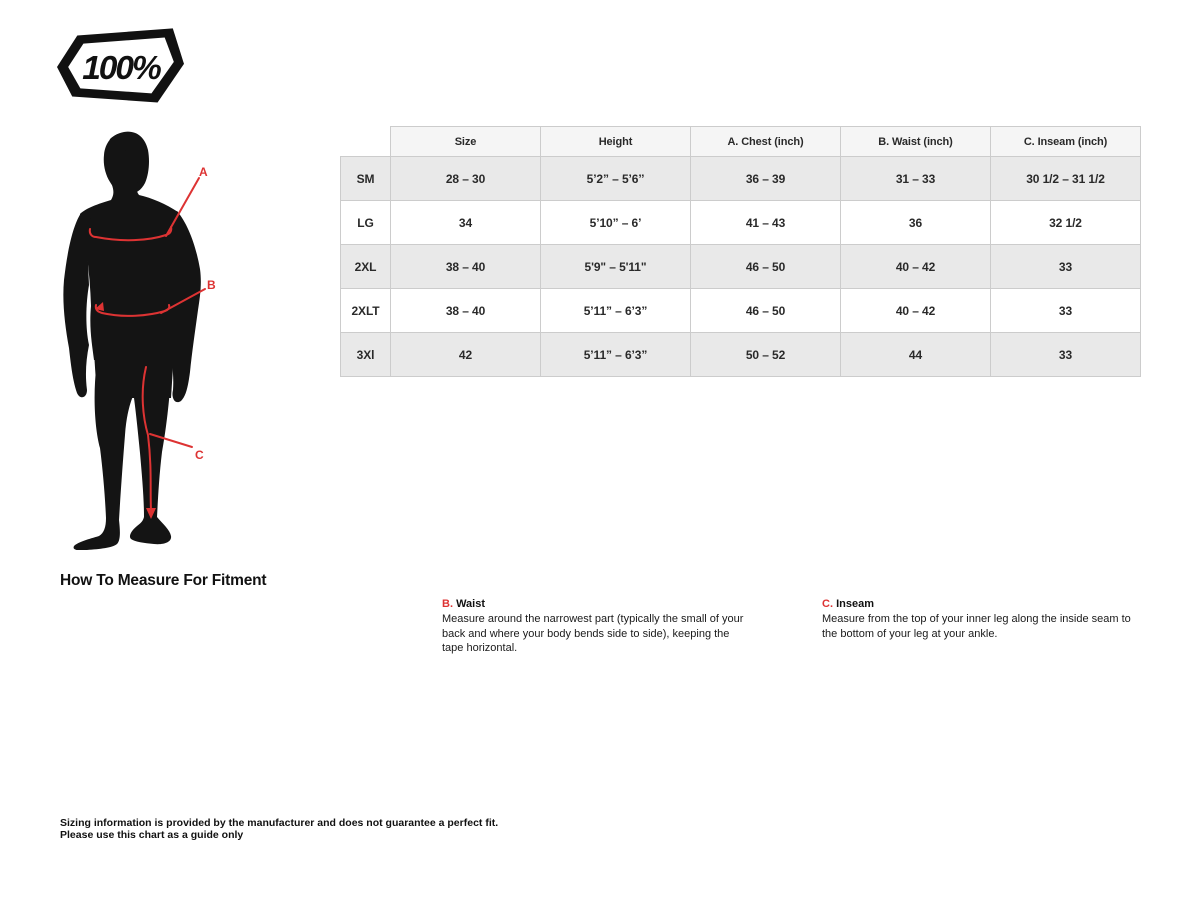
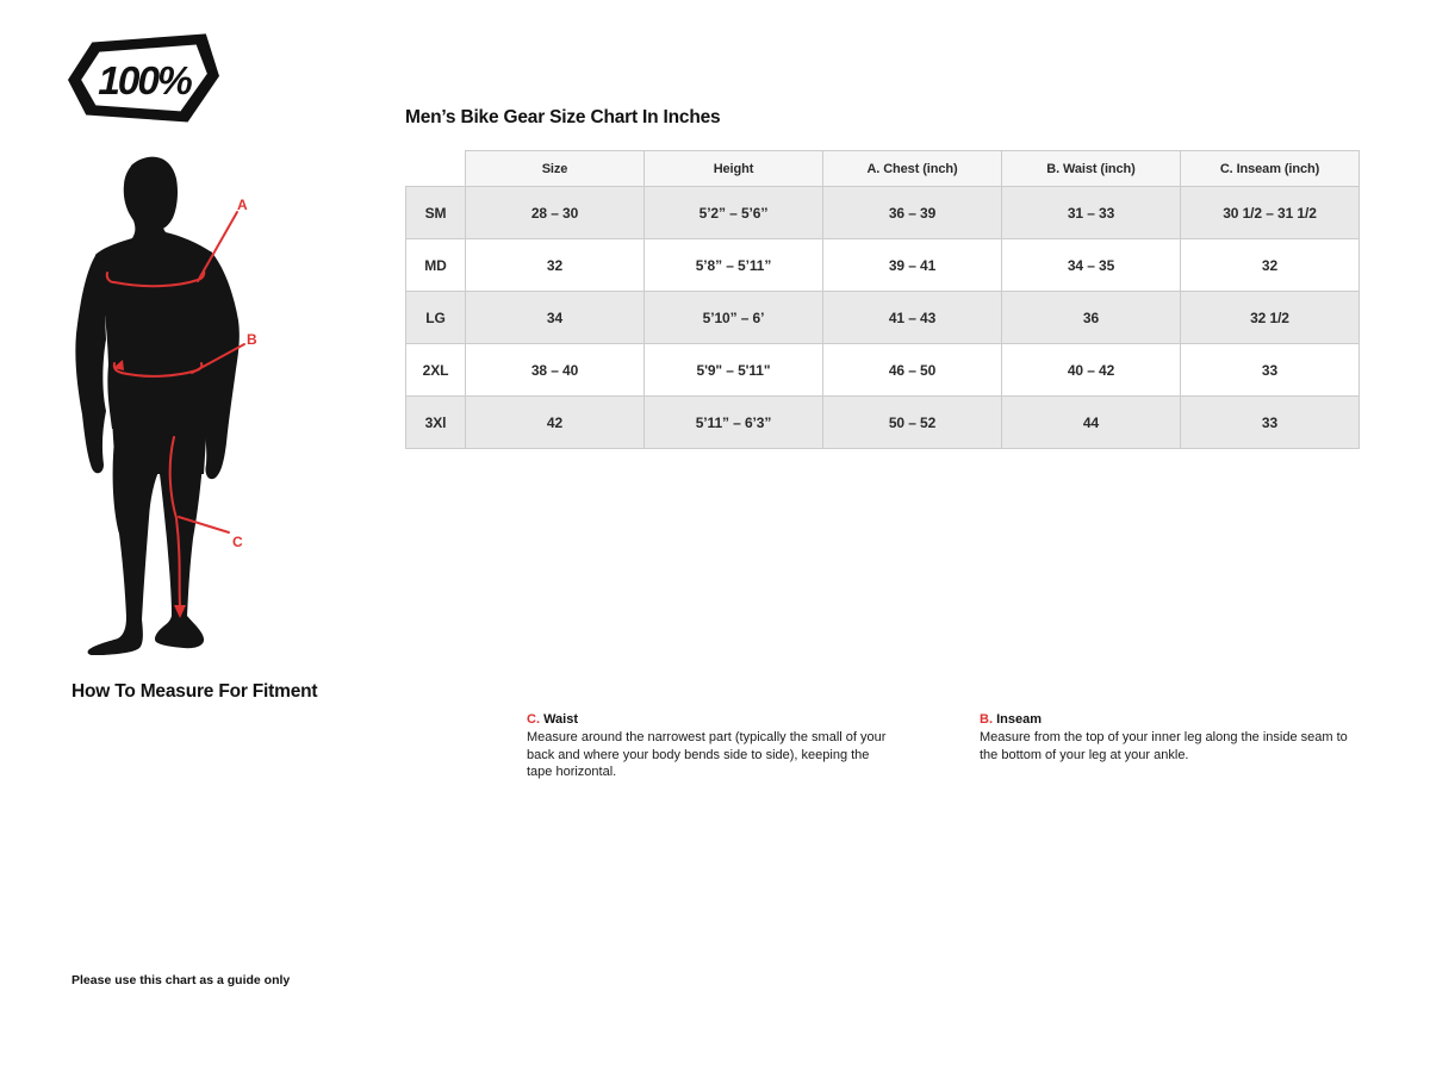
  100%
  A
  B
  C
+ Men’s Bike Gear Size Chart In Inches
  	Size	Height	A. Chest (inch)	B. Waist (inch)	C. Inseam (inch)
  SM	28 – 30	5’2” – 5’6’’	36 – 39	31 – 33	30 1/2 – 31 1/2
+ MD	32	5’8” – 5’11”	39 – 41	34 – 35	32
  LG	34	5’10” – 6’	41 – 43	36	32 1/2
  2XL	38 – 40	5'9" – 5'11"	46 – 50	40 – 42	33
- 2XLT	38 – 40	5’11” – 6’3”	46 – 50	40 – 42	33
  3Xl	42	5’11” – 6’3”	50 – 52	44	33
  How To Measure For Fitment
- B. Waist
+ C. Waist
  Measure around the narrowest part (typically the small of your back and where your body bends side to side), keeping the tape horizontal.
- C. Inseam
+ B. Inseam
  Measure from the top of your inner leg along the inside seam to the bottom of your leg at your ankle.
- Sizing information is provided by the manufacturer and does not guarantee a perfect fit.
  Please use this chart as a guide only
